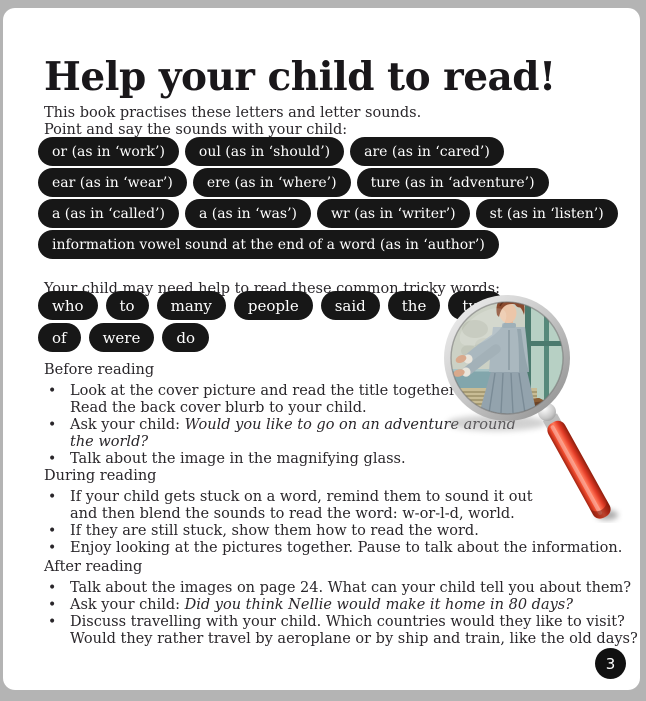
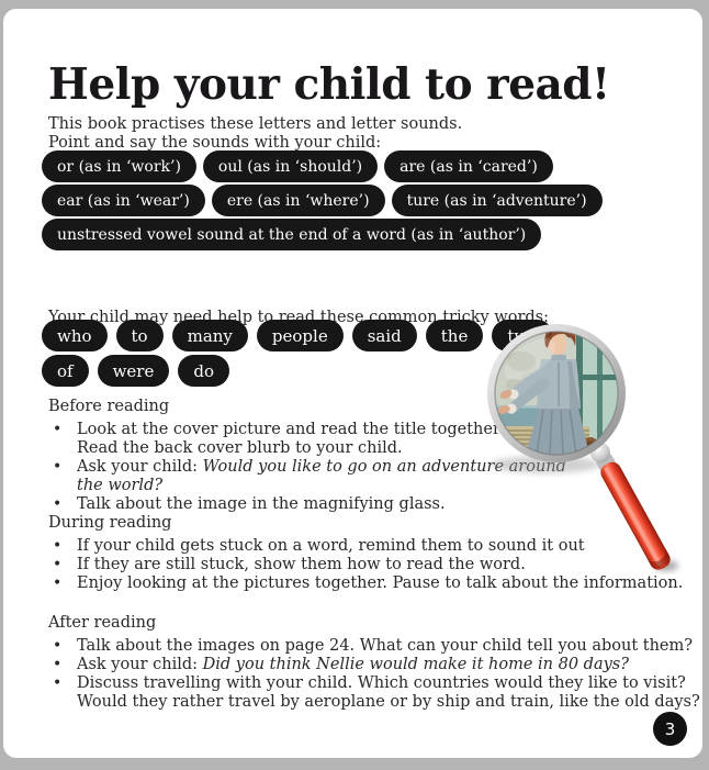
  Help your child to read!
  This book practises these letters and letter sounds.
  Point and say the sounds with your child:
  or (as in ‘work’)
  oul (as in ‘should’)
  are (as in ‘cared’)
  ear (as in ‘wear’)
  ere (as in ‘where’)
  ture (as in ‘adventure’)
- a (as in ‘called’)
- a (as in ‘was’)
- wr (as in ‘writer’)
- st (as in ‘listen’)
- information vowel sound at the end of a word (as in ‘author’)
+ unstressed vowel sound at the end of a word (as in ‘author’)
  Your child may need help to read these common tricky words:
  who
  to
  many
  people
  said
  the
  of
  were
  do
  Before reading
  •
  Look at the cover picture and read the title together
  Read the back cover blurb to your child.
  •
  Ask your child: Would you like to go on an adventure around
  the world?
  •
  Talk about the image in the magnifying glass.
  During reading
  •
  If your child gets stuck on a word, remind them to sound it out
- and then blend the sounds to read the word: w-or-l-d, world.
  •
  If they are still stuck, show them how to read the word.
  •
  Enjoy looking at the pictures together. Pause to talk about the information.
  After reading
  •
  Talk about the images on page 24. What can your child tell you about them?
  •
  Ask your child: Did you think Nellie would make it home in 80 days?
  •
  Discuss travelling with your child. Which countries would they like to visit?
  Would they rather travel by aeroplane or by ship and train, like the old days?
  3
